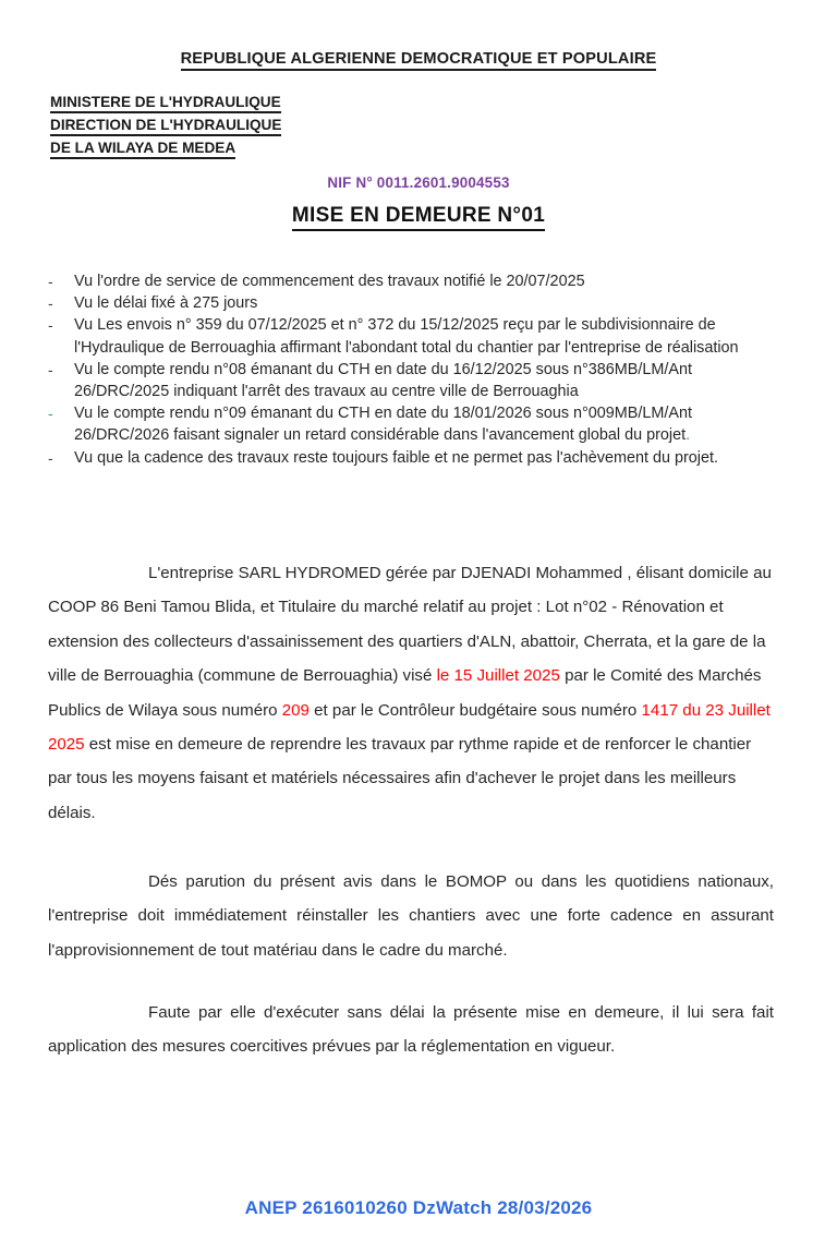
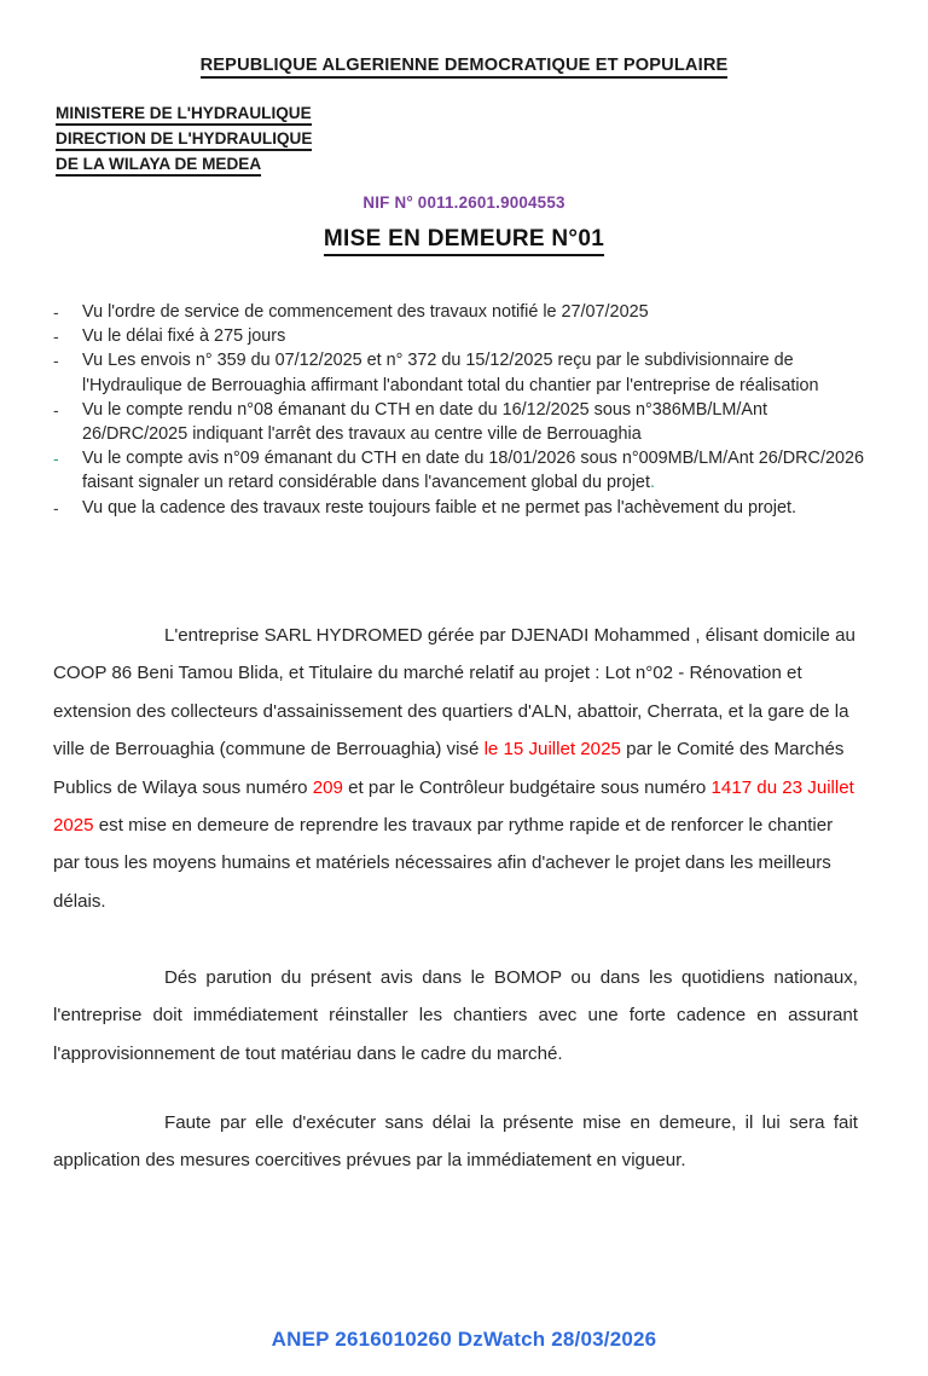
  REPUBLIQUE ALGERIENNE DEMOCRATIQUE ET POPULAIRE
  MINISTERE DE L'HYDRAULIQUE
  DIRECTION DE L'HYDRAULIQUE
  DE LA WILAYA DE MEDEA
  NIF N° 0011.2601.9004553
  MISE EN DEMEURE N°01
  -
- Vu l'ordre de service de commencement des travaux notifié le 20/07/2025
+ Vu l'ordre de service de commencement des travaux notifié le 27/07/2025
  -
  Vu le délai fixé à 275 jours
  -
  Vu Les envois n° 359 du 07/12/2025 et n° 372 du 15/12/2025 reçu par le subdivisionnaire de l'Hydraulique de Berrouaghia affirmant l'abondant total du chantier par l'entreprise de réalisation
  -
  Vu le compte rendu n°08 émanant du CTH en date du 16/12/2025 sous n°386MB/LM/Ant 26/DRC/2025 indiquant l'arrêt des travaux au centre ville de Berrouaghia
  -
- Vu le compte rendu n°09 émanant du CTH en date du 18/01/2026 sous n°009MB/LM/Ant 26/DRC/2026 faisant signaler un retard considérable dans l'avancement global du projet.
+ Vu le compte avis n°09 émanant du CTH en date du 18/01/2026 sous n°009MB/LM/Ant 26/DRC/2026 faisant signaler un retard considérable dans l'avancement global du projet.
  -
  Vu que la cadence des travaux reste toujours faible et ne permet pas l'achèvement du projet.
- L'entreprise SARL HYDROMED gérée par DJENADI Mohammed , élisant domicile au COOP 86 Beni Tamou Blida, et Titulaire du marché relatif au projet : Lot n°02 - Rénovation et extension des collecteurs d'assainissement des quartiers d'ALN, abattoir, Cherrata, et la gare de la ville de Berrouaghia (commune de Berrouaghia) visé le 15 Juillet 2025 par le Comité des Marchés Publics de Wilaya sous numéro 209 et par le Contrôleur budgétaire sous numéro 1417 du 23 Juillet 2025 est mise en demeure de reprendre les travaux par rythme rapide et de renforcer le chantier par tous les moyens faisant et matériels nécessaires afin d'achever le projet dans les meilleurs délais.
+ L'entreprise SARL HYDROMED gérée par DJENADI Mohammed , élisant domicile au COOP 86 Beni Tamou Blida, et Titulaire du marché relatif au projet : Lot n°02 - Rénovation et extension des collecteurs d'assainissement des quartiers d'ALN, abattoir, Cherrata, et la gare de la ville de Berrouaghia (commune de Berrouaghia) visé le 15 Juillet 2025 par le Comité des Marchés Publics de Wilaya sous numéro 209 et par le Contrôleur budgétaire sous numéro 1417 du 23 Juillet 2025 est mise en demeure de reprendre les travaux par rythme rapide et de renforcer le chantier par tous les moyens humains et matériels nécessaires afin d'achever le projet dans les meilleurs délais.
  Dés parution du présent avis dans le BOMOP ou dans les quotidiens nationaux, l'entreprise doit immédiatement réinstaller les chantiers avec une forte cadence en assurant l'approvisionnement de tout matériau dans le cadre du marché.
- Faute par elle d'exécuter sans délai la présente mise en demeure, il lui sera fait application des mesures coercitives prévues par la réglementation en vigueur.
+ Faute par elle d'exécuter sans délai la présente mise en demeure, il lui sera fait application des mesures coercitives prévues par la immédiatement en vigueur.
  ANEP 2616010260 DzWatch 28/03/2026
